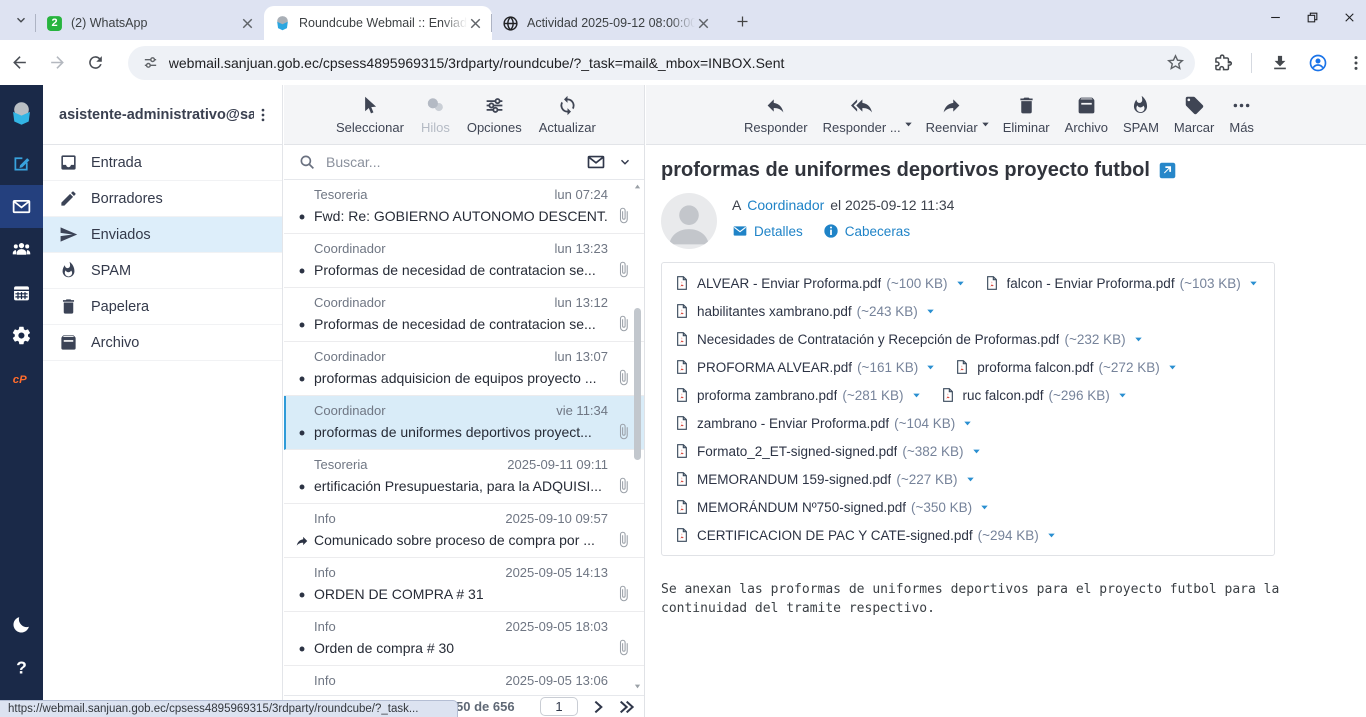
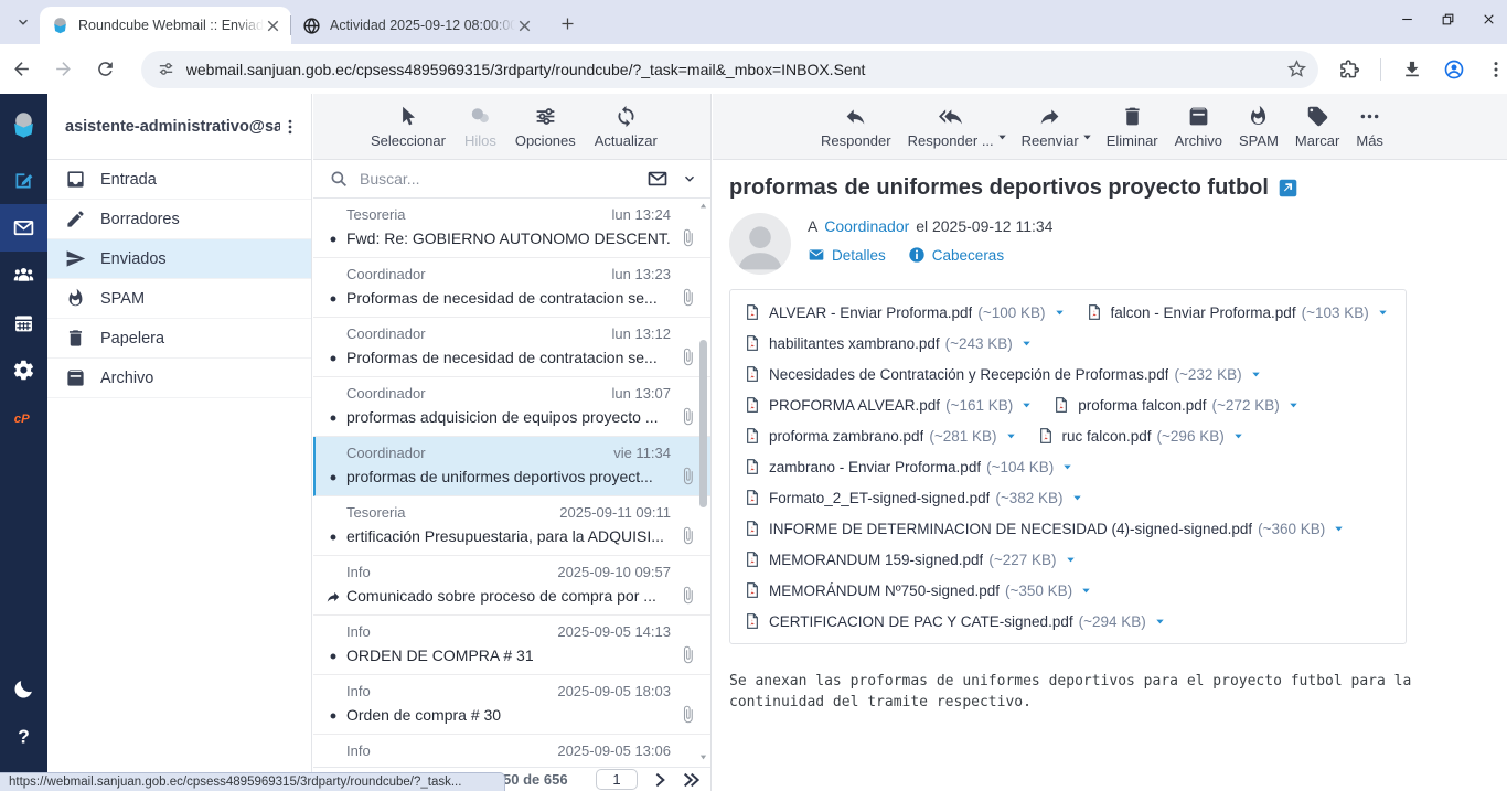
- 2
- (2) WhatsApp
  Roundcube Webmail :: Enviad
  Actividad 2025-09-12 08:00:00
  webmail.sanjuan.gob.ec/cpsess4895969315/3rdparty/roundcube/?_task=mail&_mbox=INBOX.Sent
  cP
  ?
  asistente-administrativo@sa
  Entrada
  Borradores
  Enviados
  SPAM
  Papelera
  Archivo
  Seleccionar
  Hilos
  Opciones
  Actualizar
  Buscar...
  Tesoreria
- lun 07:24
+ lun 13:24
  Fwd: Re: GOBIERNO AUTONOMO DESCENT.
  Coordinador
  lun 13:23
  Proformas de necesidad de contratacion se...
  Coordinador
  lun 13:12
  Proformas de necesidad de contratacion se...
  Coordinador
  lun 13:07
  proformas adquisicion de equipos proyecto ...
  Coordinador
  vie 11:34
  proformas de uniformes deportivos proyect...
  Tesoreria
  2025-09-11 09:11
  ertificación Presupuestaria, para la ADQUISI...
  Info
  2025-09-10 09:57
  Comunicado sobre proceso de compra por ...
  Info
  2025-09-05 14:13
  ORDEN DE COMPRA # 31
  Info
  2025-09-05 18:03
  Orden de compra # 30
  Info
  2025-09-05 13:06
  50 de 656
  1
  Responder
  Responder ...
  Reenviar
  Eliminar
  Archivo
  SPAM
  Marcar
  Más
  proformas de uniformes deportivos proyecto futbol
  A Coordinador el 2025-09-12 11:34
  Detalles
  Cabeceras
  ALVEAR - Enviar Proforma.pdf
  (~100 KB)
  falcon - Enviar Proforma.pdf
  (~103 KB)
  habilitantes xambrano.pdf
  (~243 KB)
  Necesidades de Contratación y Recepción de Proformas.pdf
  (~232 KB)
  PROFORMA ALVEAR.pdf
  (~161 KB)
  proforma falcon.pdf
  (~272 KB)
  proforma zambrano.pdf
  (~281 KB)
  ruc falcon.pdf
  (~296 KB)
  zambrano - Enviar Proforma.pdf
  (~104 KB)
  Formato_2_ET-signed-signed.pdf
  (~382 KB)
+ INFORME DE DETERMINACION DE NECESIDAD (4)-signed-signed.pdf
+ (~360 KB)
  MEMORANDUM 159-signed.pdf
  (~227 KB)
  MEMORÁNDUM Nº750-signed.pdf
  (~350 KB)
  CERTIFICACION DE PAC Y CATE-signed.pdf
  (~294 KB)
  Se anexan las proformas de uniformes deportivos para el proyecto futbol para la continuidad del tramite respectivo.
  https://webmail.sanjuan.gob.ec/cpsess4895969315/3rdparty/roundcube/?_task...
